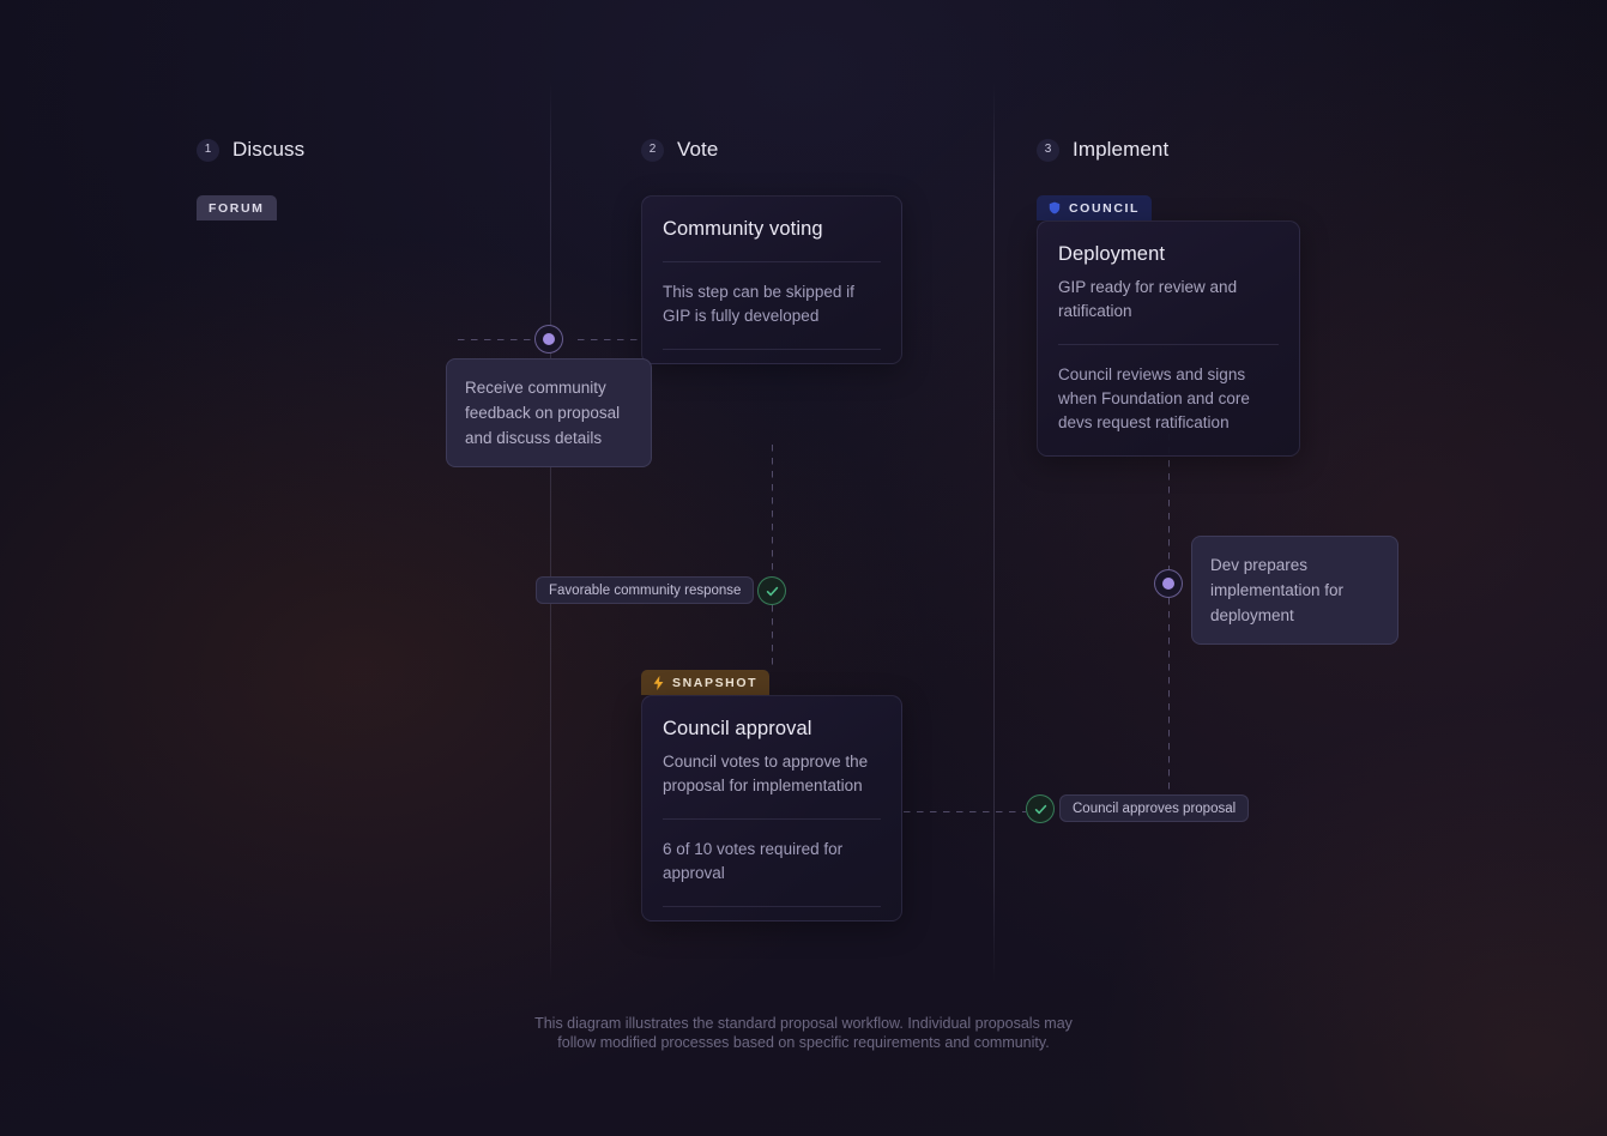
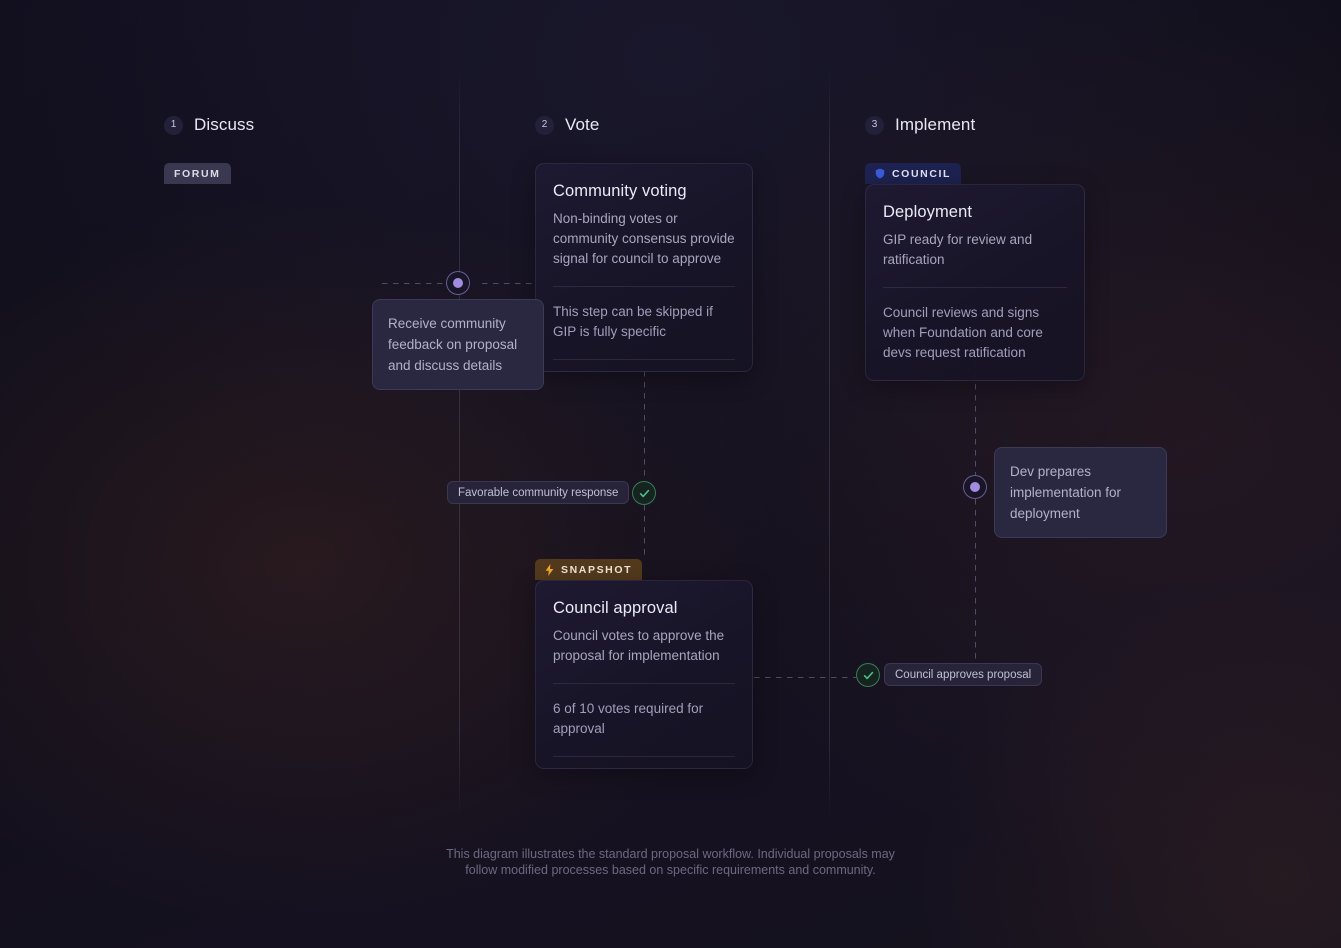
  1
  Discuss
  2
  Vote
  3
  Implement
  FORUM
  Community voting
+ Non-binding votes or community consensus provide signal for council to approve
- This step can be skipped if GIP is fully developed
+ This step can be skipped if GIP is fully specific
  COUNCIL
  Deployment
  GIP ready for review and ratification
  Council reviews and signs when Foundation and core devs request ratification
  SNAPSHOT
  Council approval
  Council votes to approve the proposal for implementation
  6 of 10 votes required for approval
  Receive community feedback on proposal and discuss details
  Dev prepares implementation for deployment
  Favorable community response
  Council approves proposal
  This diagram illustrates the standard proposal workflow. Individual proposals may
  follow modified processes based on specific requirements and community.
